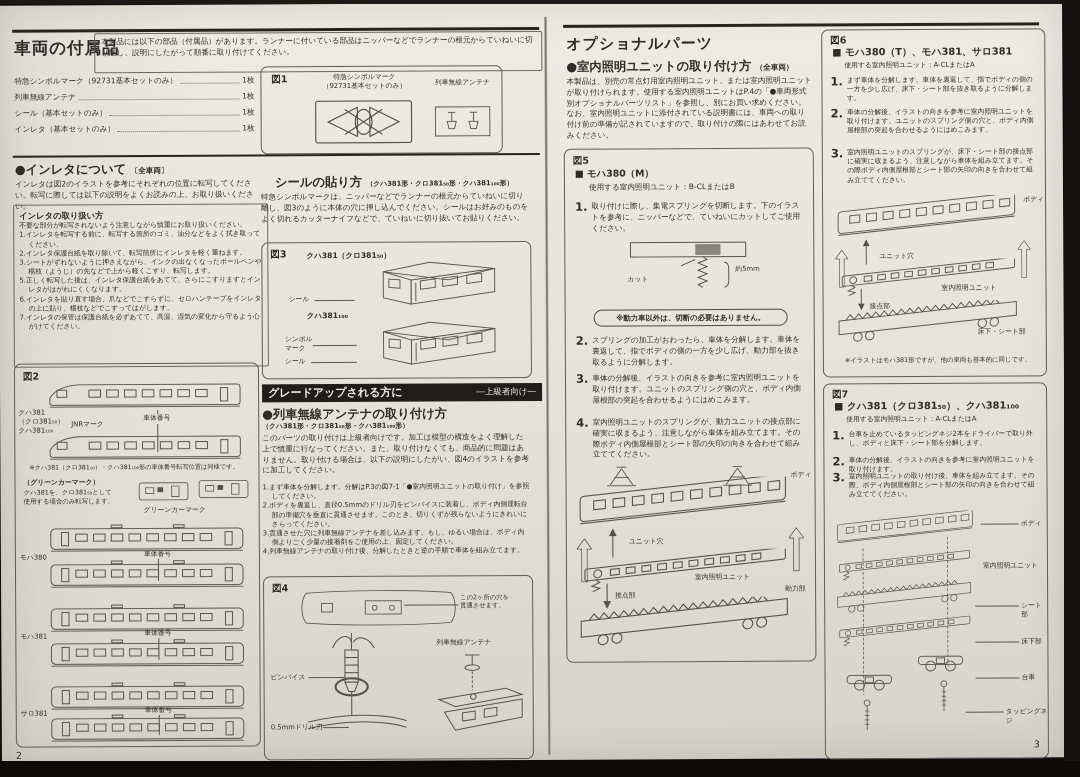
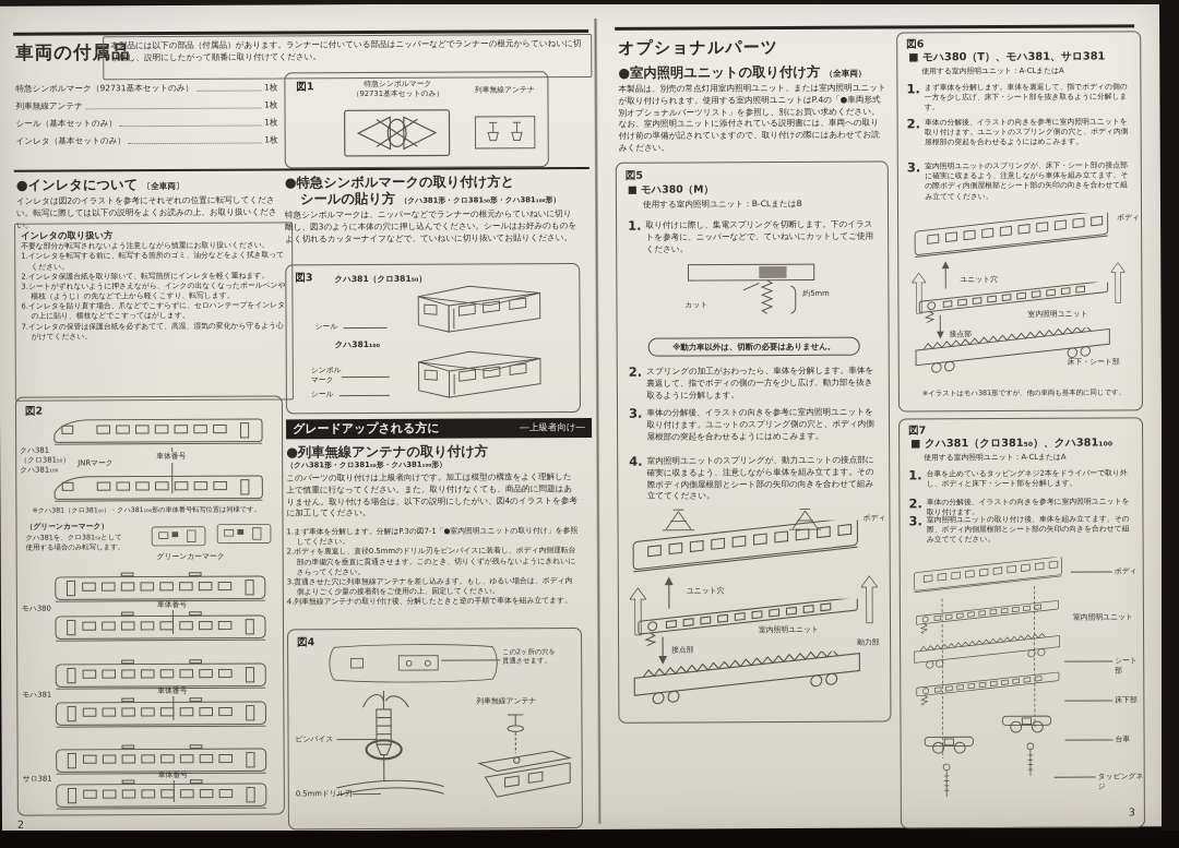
  車両の付属品
  本製品には以下の部品（付属品）があります。ランナーに付いている部品はニッパーなどでランナーの根元からていねいに切り離し、説明にしたがって順番に取り付けてください。
  特急シンボルマーク（92731基本セットのみ）
  1枚
  列車無線アンテナ
  1枚
  シール（基本セットのみ）
  1枚
  インレタ（基本セットのみ）
  1枚
  図1
  特急シンボルマーク
  （92731基本セットのみ）
  列車無線アンテナ
  ●インレタについて 〔全車両〕
  インレタは図2のイラストを参考にそれぞれの位置に転写してください。転写に際しては以下の説明をよくお読みの上、お取り扱いください。
  インレタの取り扱い方
  不要な部分が転写されないよう注意しながら慎重にお取り扱いください。
  1.インレタを転写する前に、転写する箇所のゴミ、油分などをよく拭き取ってください。
  2.インレタ保護台紙を取り除いて、転写箇所にインレタを軽く重ねます。
  3.シートがずれないように押さえながら、インクの出なくなったボールペンや楊枝（ようじ）の先などで上から軽くこすり、転写します。
- 5.正しく転写した後は、インレタ保護台紙をあてて、さらにこすりますとインレタがはがれにくくなります。
  6.インレタを貼り直す場合、爪などでこすらずに、セロハンテープをインレタの上に貼り、楊枝などでこすってはがします。
  7.インレタの保管は保護台紙を必ずあてて、高温、湿気の変化から守るよう心がけてください。
  図2
  クハ381
  （クロ381₅₀）
  クハ381₁₀₀
  JNRマーク
  車体番号
  ※クハ381（クロ381₅₀）・クハ381₁₀₀形の車体番号転写位置は同様です。
  （グリーンカーマーク）
  クハ381を、クロ381₅₀として
  使用する場合のみ転写します。
  グリーンカーマーク
  モハ380
  車体番号
  モハ381
  車体番号
  サロ381
  車体番号
  2
+ ●特急シンボルマークの取り付け方と
  シールの貼り方 （クハ381形・クロ381₅₀形・クハ381₁₀₀形）
  特急シンボルマークは、ニッパーなどでランナーの根元からていねいに切り離し、図3のように本体の穴に押し込んでください。シールはお好みのものをよく切れるカッターナイフなどで、ていねいに切り抜いてお貼りください。
  図3
  クハ381（クロ381₅₀）
  シール
  クハ381₁₀₀
  シンボル
  マーク
  シール
  グレードアップされる方に
  ―上級者向け―
  ●列車無線アンテナの取り付け方
  （クハ381形・クロ381₅₀形・クハ381₁₀₀形）
  このパーツの取り付けは上級者向けです。加工は模型の構造をよく理解した上で慎重に行なってください。また、取り付けなくても、商品的に問題はありません。取り付ける場合は、以下の説明にしたがい、図4のイラストを参考に加工してください。
  1.まず車体を分解します。分解はP.3の図7-1「●室内照明ユニットの取り付け」を参照してください。
  2.ボディを裏返し、直径0.5mmのドリル刃をピンバイスに装着し、ボディ内側運転台部の準備穴を垂直に貫通させます。このとき、切りくずが残らないようにきれいにさらってください。
  3.貫通させた穴に列車無線アンテナを差し込みます。もし、ゆるい場合は、ボディ内側よりごく少量の接着剤をご使用の上、固定してください。
  4.列車無線アンテナの取り付け後、分解したときと逆の手順で車体を組み立てます。
  図4
  ピンバイス
  0.5mmドリル刃
  列車無線アンテナ
  オプショナルパーツ
  ●室内照明ユニットの取り付け方 （全車両）
  本製品は、別売の常点灯用室内照明ユニット、または室内照明ユニットが取り付けられます。使用する室内照明ユニットはP.4の「●車両形式別オプショナルパーツリスト」を参照し、別にお買い求めください。なお、室内照明ユニットに添付されている説明書には、車両への取り付け前の準備が記されていますので、取り付けの際にはあわせてお読みください。
  図5
  ■ モハ380（M）
  使用する室内照明ユニット：B-CLまたはB
  1.
  取り付けに際し、集電スプリングを切断します。下のイラストを参考に、ニッパーなどで、ていねいにカットしてご使用ください。
  カット
  約5mm
  ※動力車以外は、切断の必要はありません。
  2.
  スプリングの加工がおわったら、車体を分解します。車体を裏返して、指でボディの側の一方を少し広げ、動力部を抜き取るように分解します。
  3.
  車体の分解後、イラストの向きを参考に室内照明ユニットを取り付けます。ユニットのスプリング側の穴と、ボディ内側屋根部の突起を合わせるようにはめこみます。
  4.
  室内照明ユニットのスプリングが、動力ユニットの接点部に確実に収まるよう、注意しながら車体を組み立てます。その際ボディ内側屋根部とシート部の矢印の向きを合わせて組み立ててください。
  ボディ
  ユニット穴
  室内照明ユニット
  接点部
  動力部
  図6
  ■ モハ380（T）、モハ381、サロ381
  使用する室内照明ユニット：A-CLまたはA
  1.
  まず車体を分解します。車体を裏返して、指でボディの側の一方を少し広げ、床下・シート部を抜き取るように分解します。
  2.
  車体の分解後、イラストの向きを参考に室内照明ユニットを取り付けます。ユニットのスプリング側の穴と、ボディ内側屋根部の突起を合わせるようにはめこみます。
  3.
  室内照明ユニットのスプリングが、床下・シート部の接点部に確実に収まるよう、注意しながら車体を組み立てます。その際ボディ内側屋根部とシート部の矢印の向きを合わせて組み立ててください。
  ボディ
  ユニット穴
  室内照明ユニット
  接点部
  床下・シート部
  ※イラストはモハ381形ですが、他の車両も基本的に同じです。
  図7
  ■ クハ381（クロ381₅₀）、クハ381₁₀₀
  使用する室内照明ユニット：A-CLまたはA
  1.
  台車を止めているタッピングネジ2本をドライバーで取り外し、ボディと床下・シート部を分解します。
  2.
  車体の分解後、イラストの向きを参考に室内照明ユニットを取り付けます。
  3.
  室内照明ユニットの取り付け後、車体を組み立てます。その際、ボディ内側屋根部とシート部の矢印の向きを合わせて組み立ててください。
  ボディ
  室内照明ユニット
  シート部
  床下部
  台車
  タッピングネジ
  3
